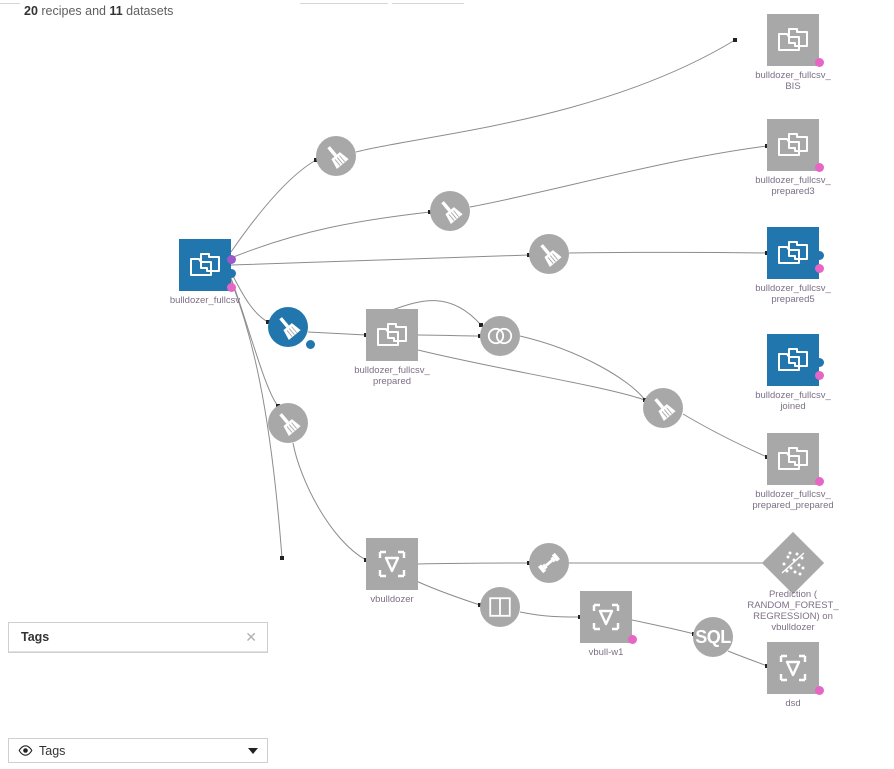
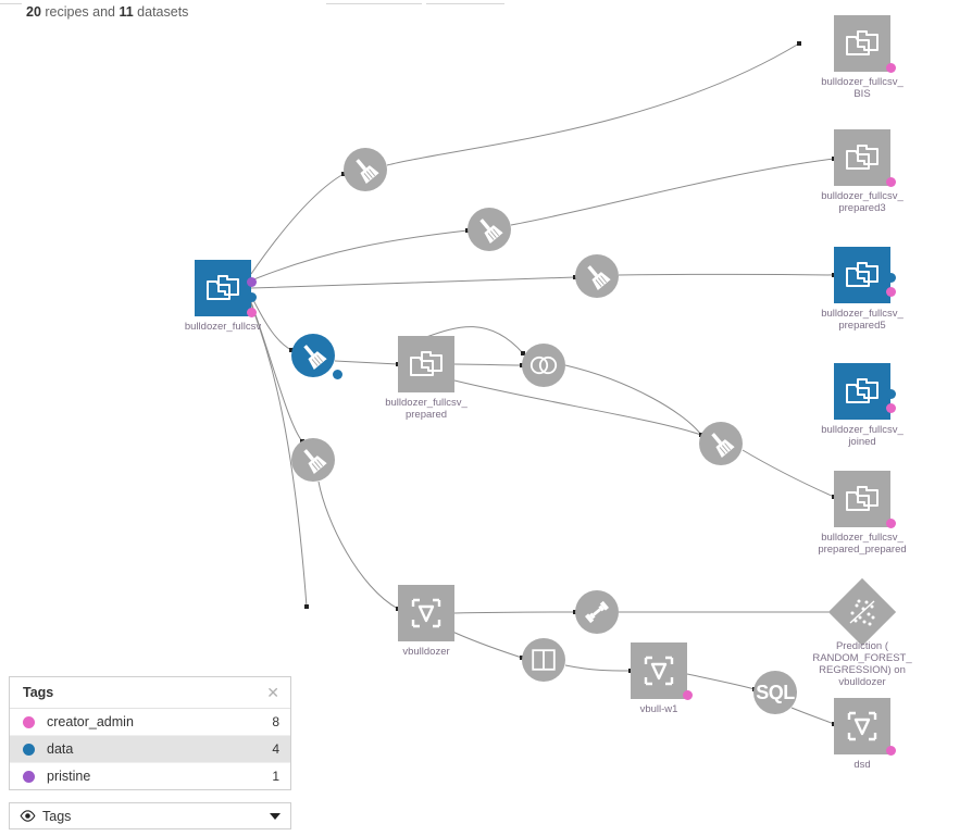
  20 recipes and 11 datasets
  bulldozer_fullcsv
  bulldozer_fullcsv_
  BIS
  bulldozer_fullcsv_
  prepared3
  bulldozer_fullcsv_
  prepared5
  bulldozer_fullcsv_
  prepared
  bulldozer_fullcsv_
  joined
  bulldozer_fullcsv_
  prepared_prepared
  vbulldozer
  vbull-w1
  dsd
  Prediction (
  RANDOM_FOREST_
  REGRESSION) on
  vbulldozer
  SQL
  Tags
  ✕
+ creator_admin
+ 8
+ data
+ 4
+ pristine
+ 1
  Tags
